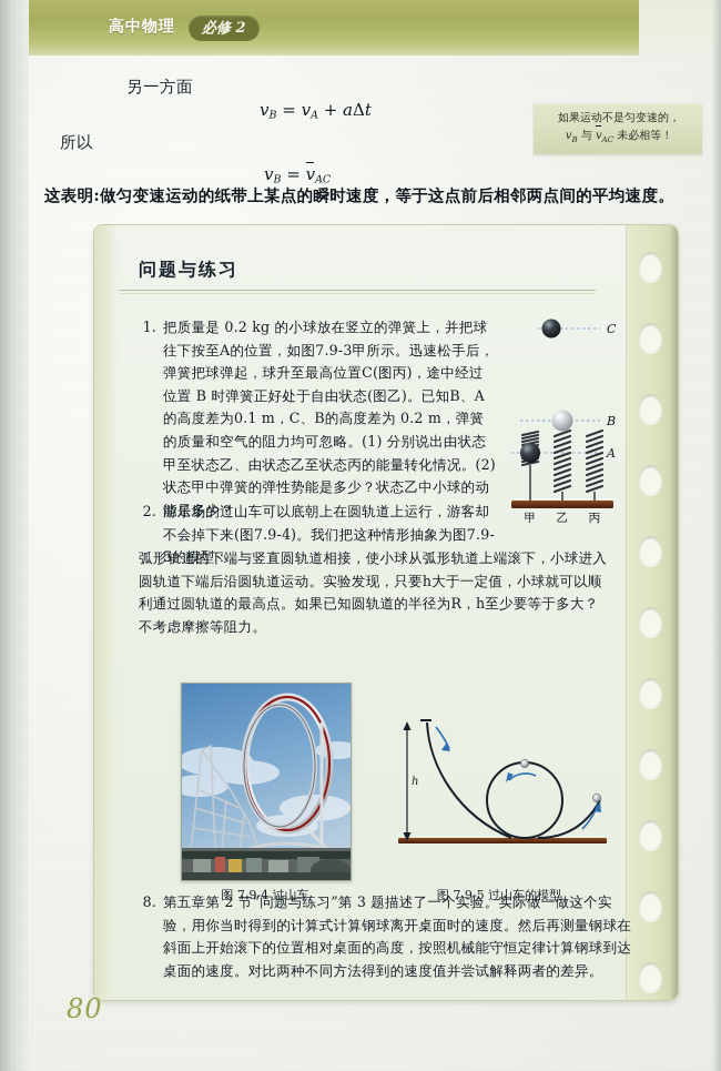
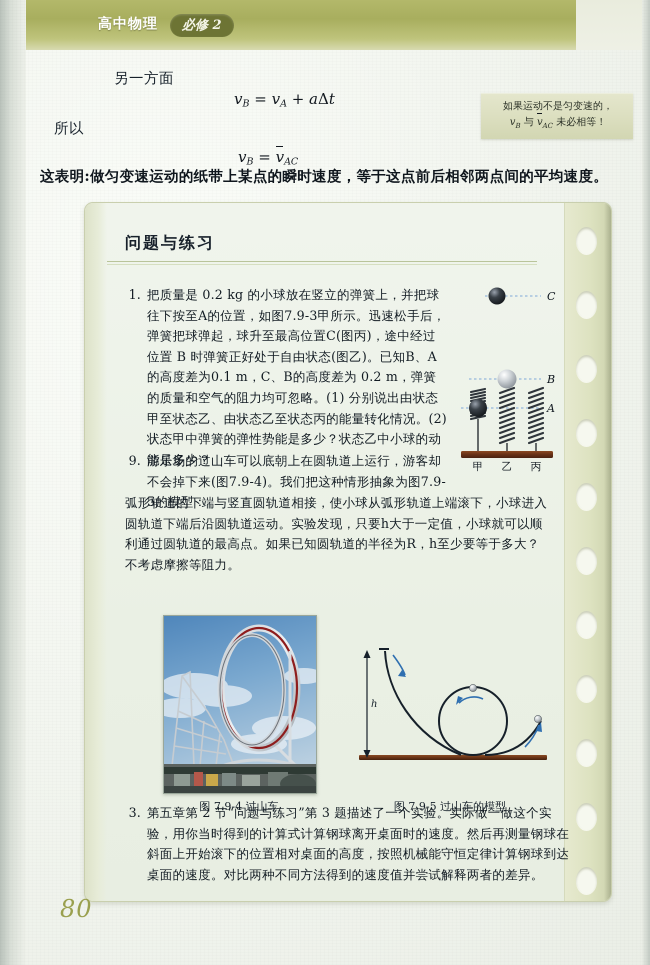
  高中物理
  必修 2
  另一方面
  vB = vA + aΔt
  所以
  vB = vAC
  这表明:做匀变速运动的纸带上某点的瞬时速度，等于这点前后相邻两点间的平均速度。
  如果运动不是匀变速的，
  vB 与 vAC 未必相等！
  问题与练习
  1.
  把质量是 0.2 kg 的小球放在竖立的弹簧上，并把球往下按至A的位置，如图7.9-3甲所示。迅速松手后，弹簧把球弹起，球升至最高位置C(图丙)，途中经过位置 B 时弹簧正好处于自由状态(图乙)。已知B、A的高度差为0.1 m，C、B的高度差为 0.2 m，弹簧的质量和空气的阻力均可忽略。(1) 分别说出由状态甲至状态乙、由状态乙至状态丙的能量转化情况。(2) 状态甲中弹簧的弹性势能是多少？状态乙中小球的动能是多少？
- 2.
+ 9.
  游乐场的过山车可以底朝上在圆轨道上运行，游客却不会掉下来(图7.9-4)。我们把这种情形抽象为图7.9-5的模型：
  弧形轨道的下端与竖直圆轨道相接，使小球从弧形轨道上端滚下，小球进入圆轨道下端后沿圆轨道运动。实验发现，只要h大于一定值，小球就可以顺利通过圆轨道的最高点。如果已知圆轨道的半径为R，h至少要等于多大？不考虑摩擦等阻力。
  C
  B
  A
  甲
  乙
  丙
  图 7.9-4 过山车
  h
  图 7.9-5 过山车的模型
- 8.
+ 3.
  第五章第 2 节“问题与练习”第 3 题描述了一个实验。实际做一做这个实验，用你当时得到的计算式计算钢球离开桌面时的速度。然后再测量钢球在斜面上开始滚下的位置相对桌面的高度，按照机械能守恒定律计算钢球到达桌面的速度。对比两种不同方法得到的速度值并尝试解释两者的差异。
  80
